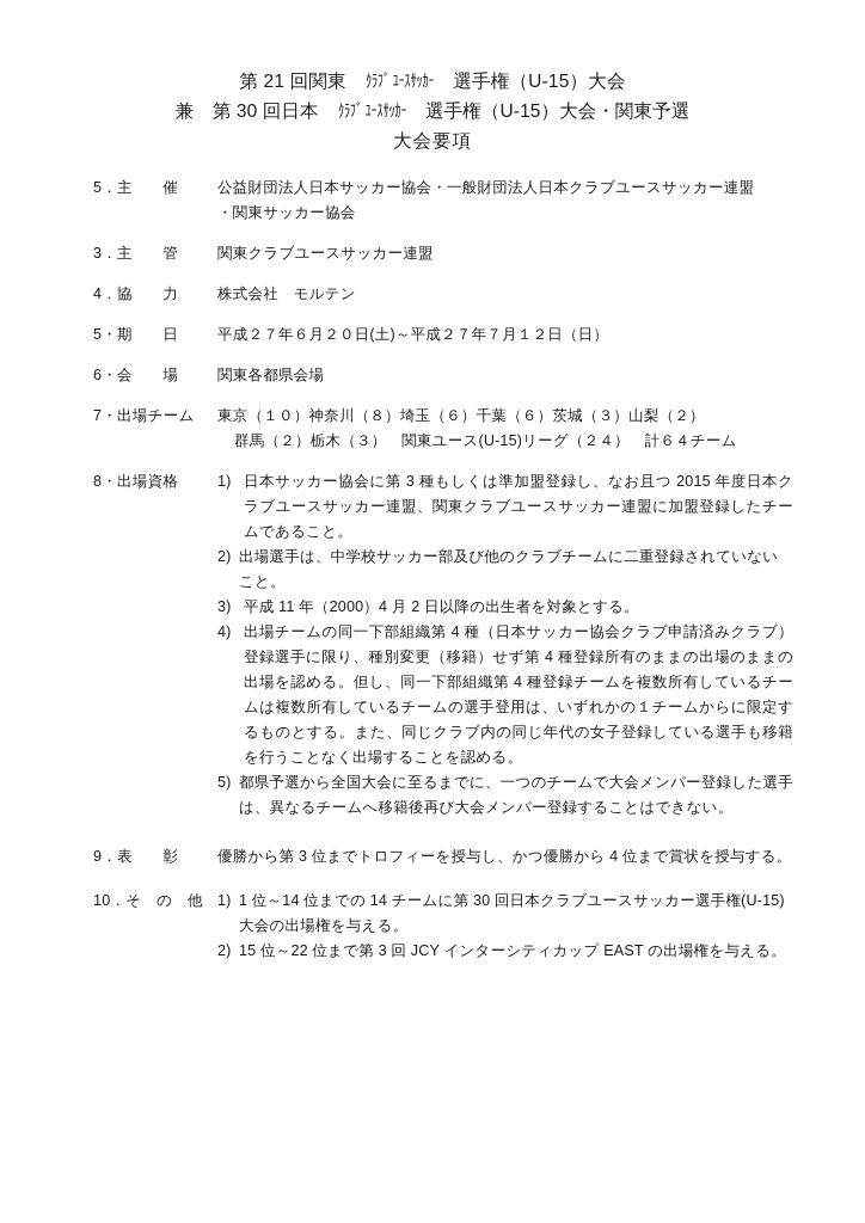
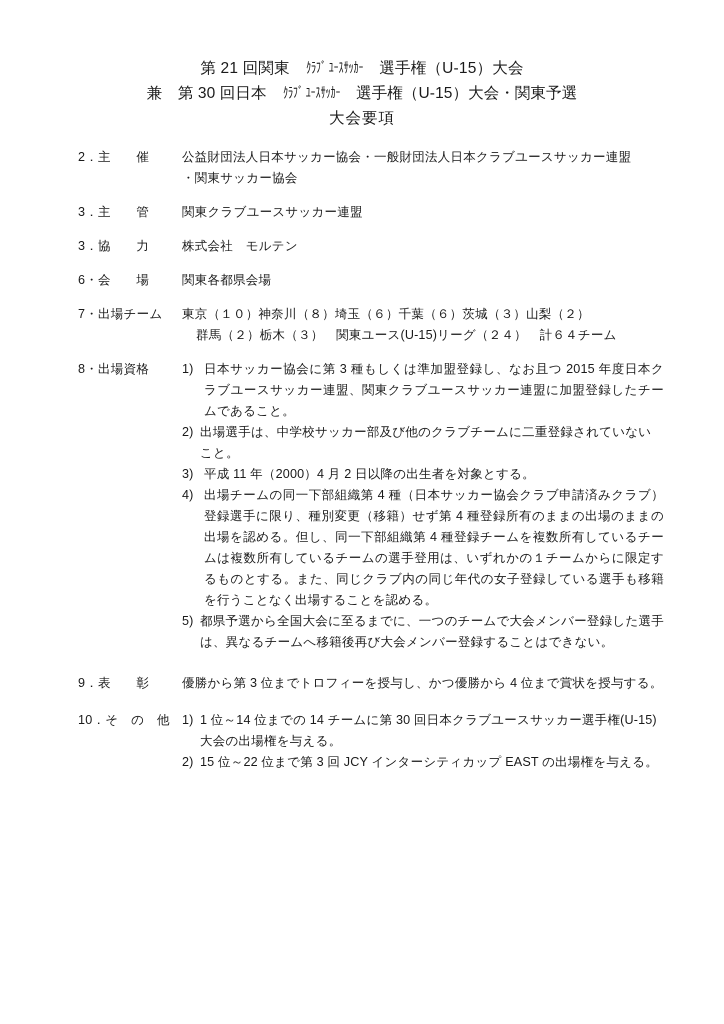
  第 21 回関東 ｸﾗﾌﾞ ﾕｰｽｻｯｶｰ 選手権（U-15）大会
  兼 第 30 回日本 ｸﾗﾌﾞ ﾕｰｽｻｯｶｰ 選手権（U-15）大会・関東予選
  大会要項
- 5．主 催
+ 2．主 催
  公益財団法人日本サッカー協会・一般財団法人日本クラブユースサッカー連盟
  ・関東サッカー協会
  3．主 管
  関東クラブユースサッカー連盟
- 4．協 力
+ 3．協 力
  株式会社 モルテン
- 5・期 日
- 平成２７年６月２０日(土)～平成２７年７月１２日（日）
  6・会 場
  関東各都県会場
  7・出場チーム
  東京（１０）神奈川（８）埼玉（６）千葉（６）茨城（３）山梨（２）
  群馬（２）栃木（３） 関東ユース(U-15)リーグ（２４） 計６４チーム
  8・出場資格
  1)
  日本サッカー協会に第 3 種もしくは準加盟登録し、なお且つ 2015 年度日本クラブユースサッカー連盟、関東クラブユースサッカー連盟に加盟登録したチームであること。
  2)
  出場選手は、中学校サッカー部及び他のクラブチームに二重登録されていないこと。
  3)
  平成 11 年（2000）4 月 2 日以降の出生者を対象とする。
  4)
  出場チームの同一下部組織第 4 種（日本サッカー協会クラブ申請済みクラブ）登録選手に限り、種別変更（移籍）せず第 4 種登録所有のままの出場のままの出場を認める。但し、同一下部組織第 4 種登録チームを複数所有しているチームは複数所有しているチームの選手登用は、いずれかの１チームからに限定するものとする。また、同じクラブ内の同じ年代の女子登録している選手も移籍を行うことなく出場することを認める。
  5)
  都県予選から全国大会に至るまでに、一つのチームで大会メンバー登録した選手は、異なるチームへ移籍後再び大会メンバー登録することはできない。
  9．表 彰
  優勝から第 3 位までトロフィーを授与し、かつ優勝から 4 位まで賞状を授与する。
  10．そ の 他
  1)
  1 位～14 位までの 14 チームに第 30 回日本クラブユースサッカー選手権(U-15)大会の出場権を与える。
  2)
  15 位～22 位まで第 3 回 JCY インターシティカップ EAST の出場権を与える。
